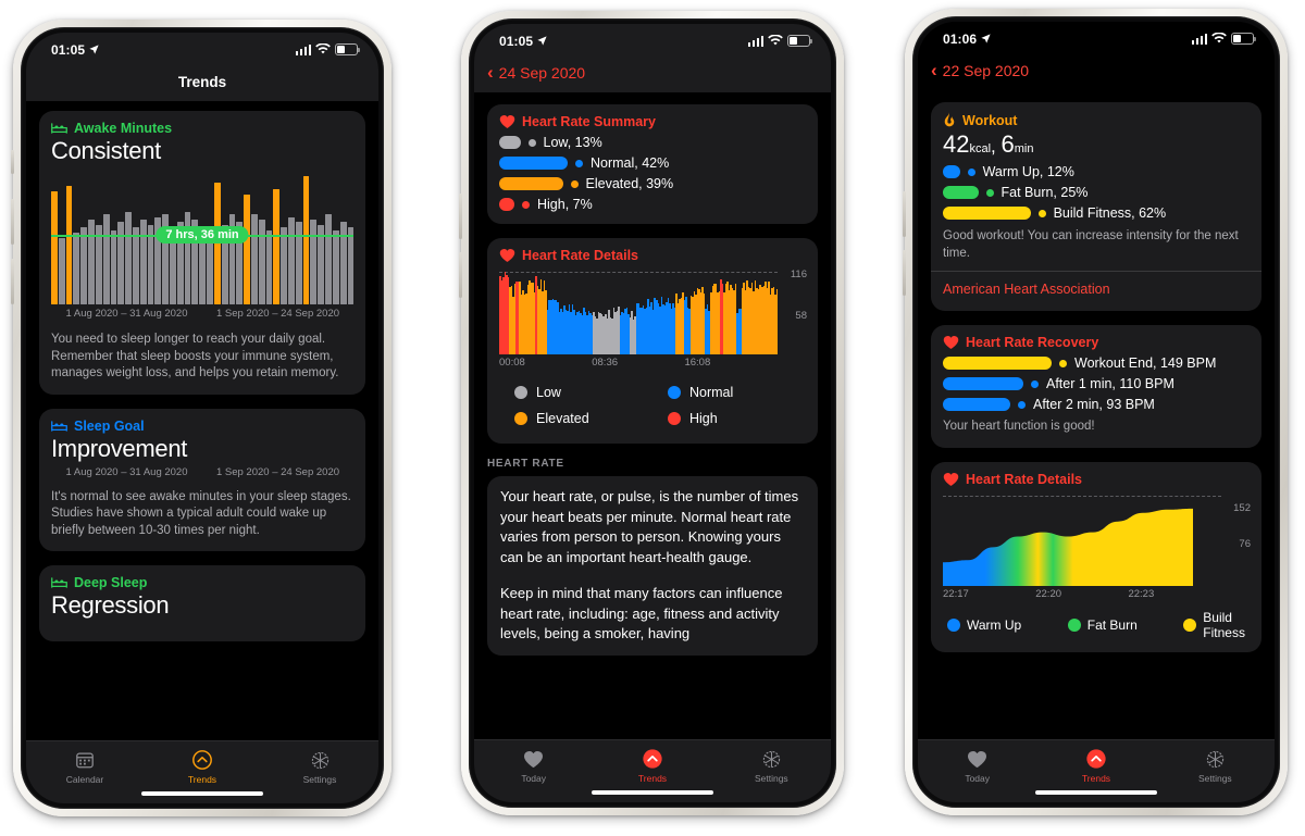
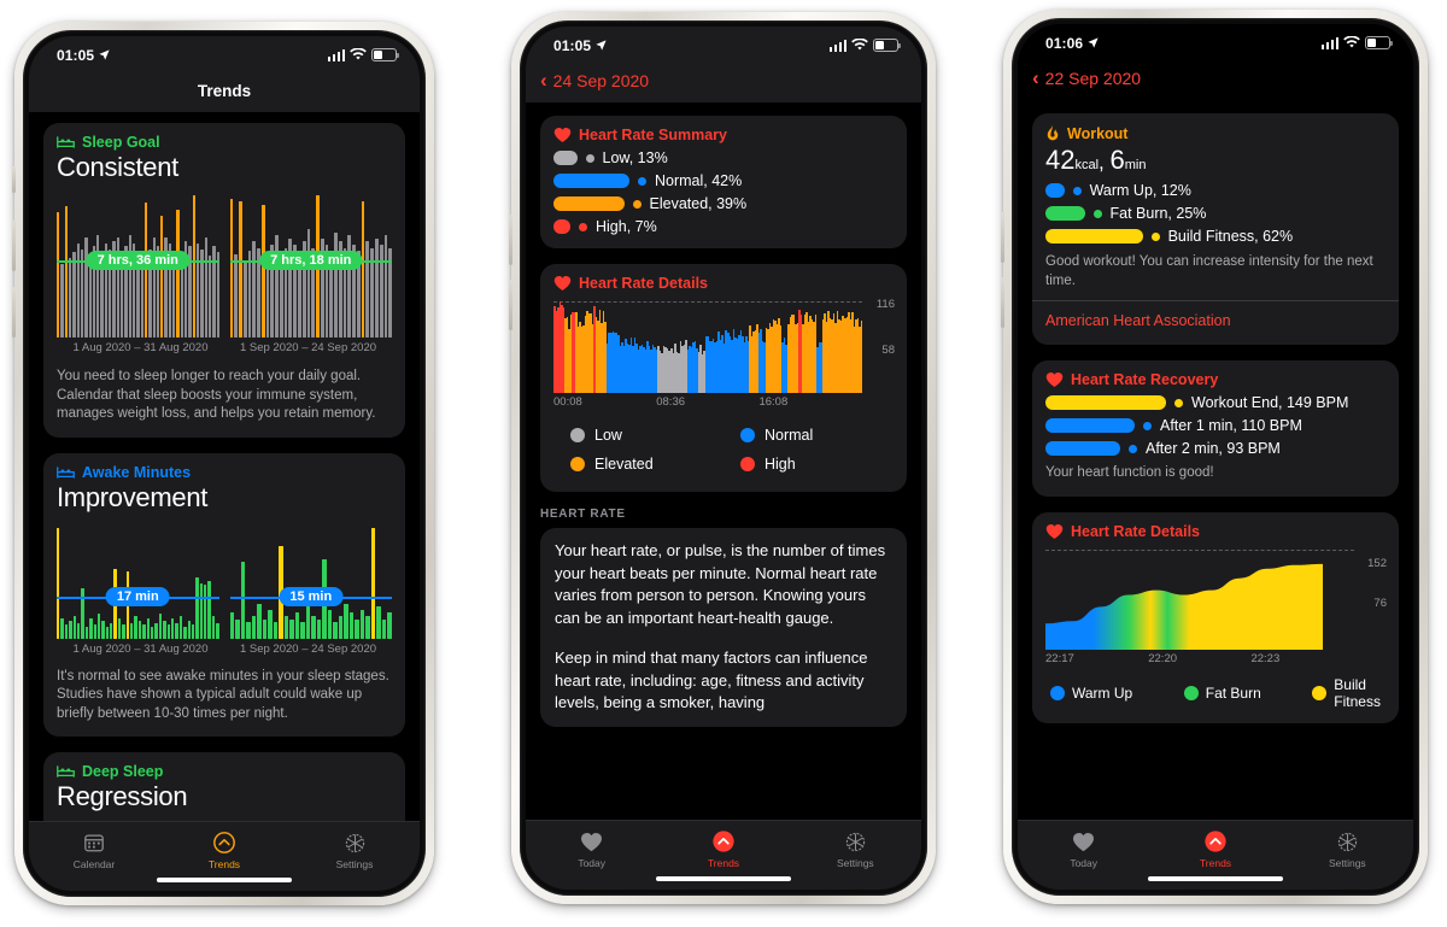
  01:05
  Trends
- Awake Minutes
+ Sleep Goal
  Consistent
  7 hrs, 36 min
+ 7 hrs, 18 min
  1 Aug 2020 – 31 Aug 2020
  1 Sep 2020 – 24 Sep 2020
- You need to sleep longer to reach your daily goal. Remember that sleep boosts your immune system, manages weight loss, and helps you retain memory.
+ You need to sleep longer to reach your daily goal. Calendar that sleep boosts your immune system, manages weight loss, and helps you retain memory.
- Sleep Goal
+ Awake Minutes
  Improvement
+ 17 min
+ 15 min
  1 Aug 2020 – 31 Aug 2020
  1 Sep 2020 – 24 Sep 2020
  It's normal to see awake minutes in your sleep stages. Studies have shown a typical adult could wake up briefly between 10-30 times per night.
  Deep Sleep
  Regression
  Calendar
  Trends
  Settings
  01:05
  ‹
  24 Sep 2020
  Heart Rate Summary
  Low, 13%
  Normal, 42%
  Elevated, 39%
  High, 7%
  Heart Rate Details
  116
  58
  00:08
  08:36
  16:08
  Low
  Normal
  Elevated
  High
  HEART RATE
  Your heart rate, or pulse, is the number of times your heart beats per minute. Normal heart rate varies from person to person. Knowing yours can be an important heart-health gauge.
  Keep in mind that many factors can influence heart rate, including: age, fitness and activity levels, being a smoker, having
  Today
  Trends
  Settings
  01:06
  ‹
  22 Sep 2020
  Workout
  42kcal, 6min
  Warm Up, 12%
  Fat Burn, 25%
  Build Fitness, 62%
  Good workout! You can increase intensity for the next time.
  American Heart Association
  Heart Rate Recovery
  Workout End, 149 BPM
  After 1 min, 110 BPM
  After 2 min, 93 BPM
  Your heart function is good!
  Heart Rate Details
  152
  76
  22:17
  22:20
  22:23
  Warm Up
  Fat Burn
  Build
  Fitness
  Today
  Trends
  Settings
